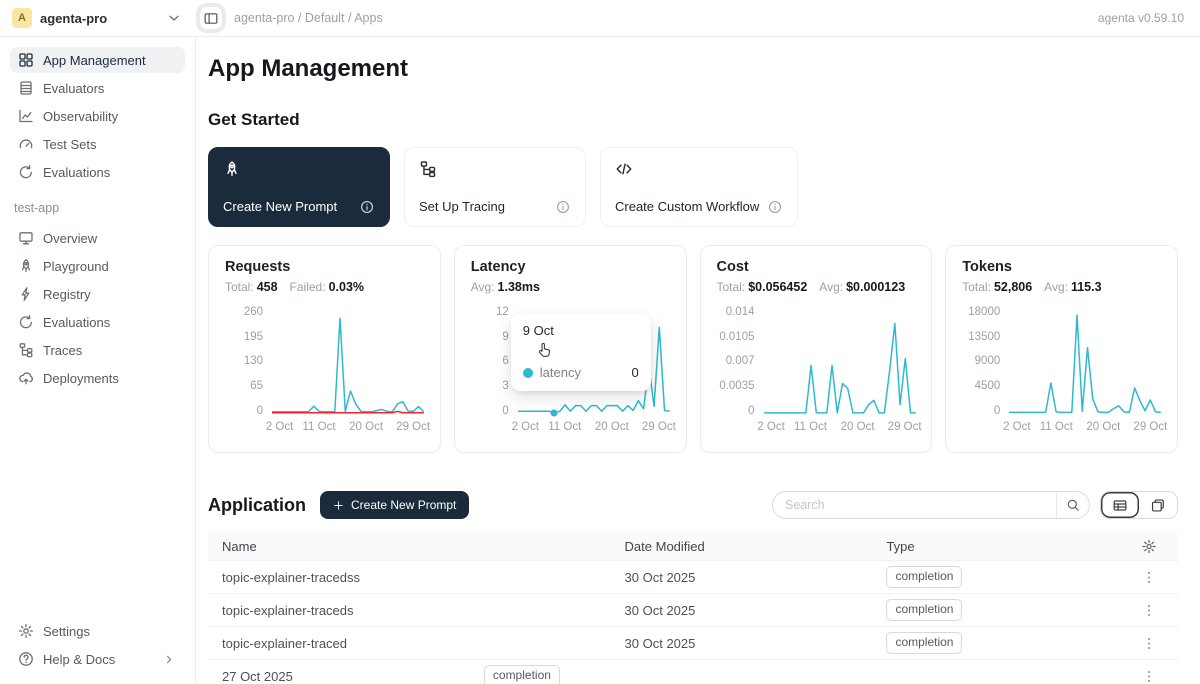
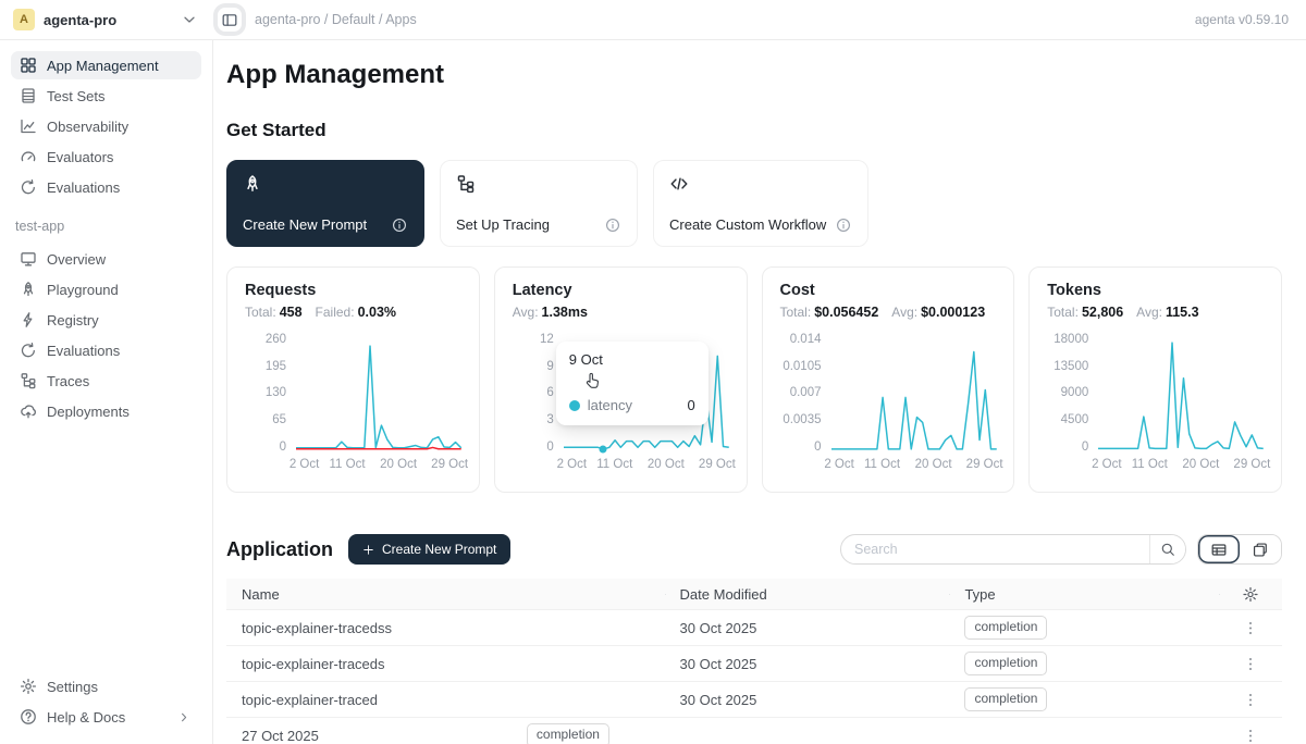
  A
  agenta-pro
  agenta-pro / Default / Apps
  agenta v0.59.10
  App Management
- Evaluators
+ Test Sets
  Observability
- Test Sets
+ Evaluators
  Evaluations
  test-app
  Overview
  Playground
  Registry
  Evaluations
  Traces
  Deployments
  Settings
  Help & Docs
  App Management
  Get Started
  Create New Prompt
  Set Up Tracing
  Create Custom Workflow
  Requests
  Total: 458
  Failed: 0.03%
  260
  195
  130
  65
  0
  2 Oct
  11 Oct
  20 Oct
  29 Oct
  Latency
  Avg: 1.38ms
  12
  9
  6
  3
  0
  2 Oct
  11 Oct
  20 Oct
  29 Oct
  9 Oct
  latency
  0
  Cost
  Total: $0.056452
  Avg: $0.000123
  0.014
  0.0105
  0.007
  0.0035
  0
  2 Oct
  11 Oct
  20 Oct
  29 Oct
  Tokens
  Total: 52,806
  Avg: 115.3
  18000
  13500
  9000
  4500
  0
  2 Oct
  11 Oct
  20 Oct
  29 Oct
  Application
  Create New Prompt
  Search
  Name
  Date Modified
  Type
  topic-explainer-tracedss
  30 Oct 2025
  completion
  topic-explainer-traceds
  30 Oct 2025
  completion
  topic-explainer-traced
  30 Oct 2025
  completion
  27 Oct 2025
  completion
